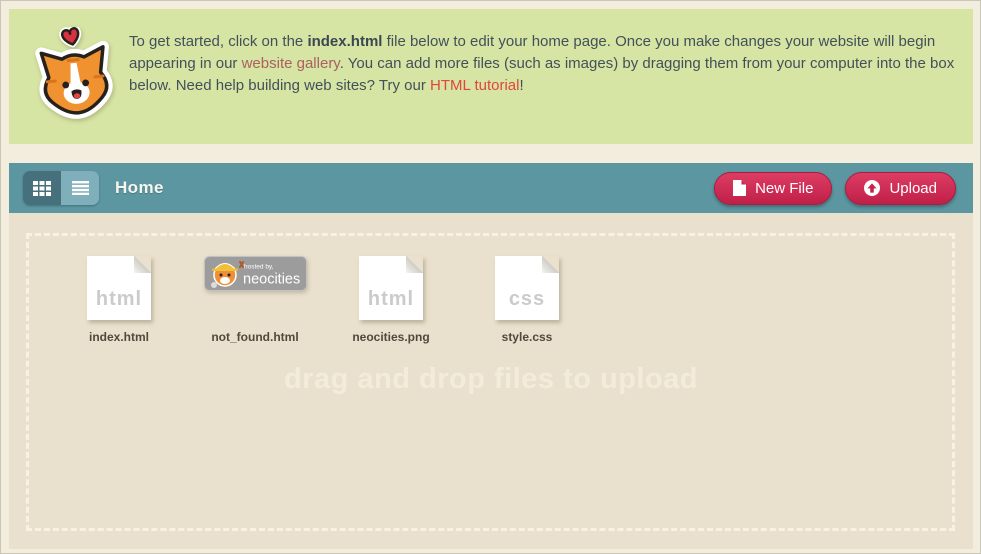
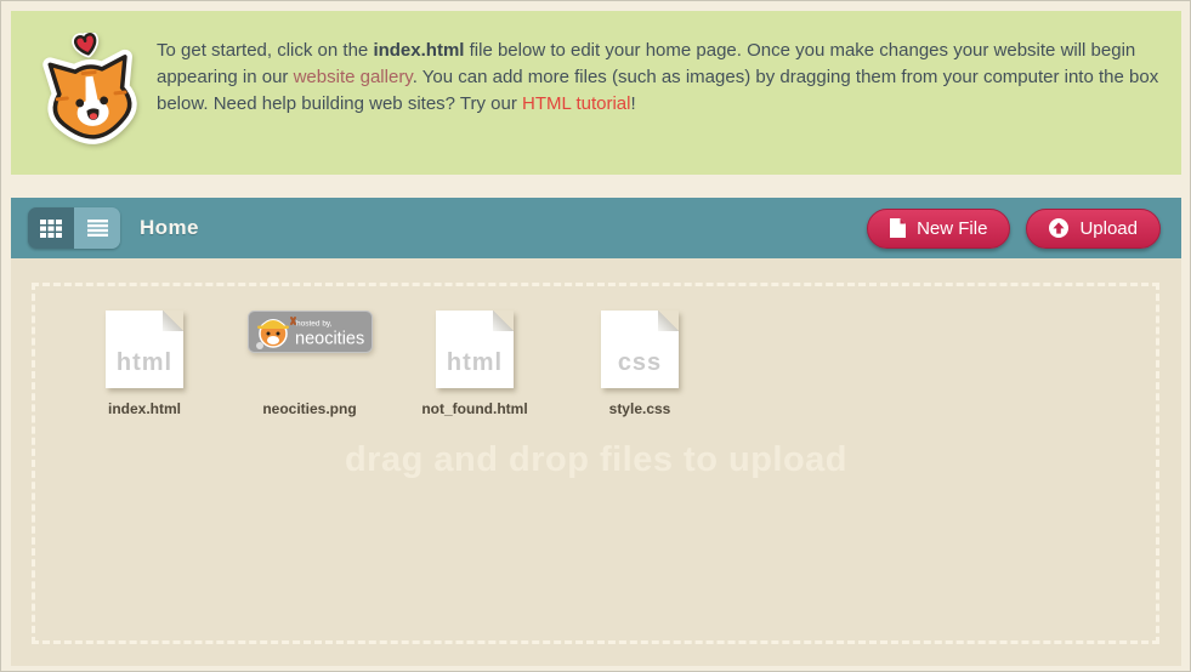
  To get started, click on the index.html file below to edit your home page. Once you make changes your website will begin appearing in our website gallery. You can add more files (such as images) by dragging them from your computer into the box below. Need help building web sites? Try our HTML tutorial!
  Home
  New File
  Upload
  html
  index.html
  neocities
- not_found.html
+ neocities.png
  html
- neocities.png
+ not_found.html
  css
  style.css
